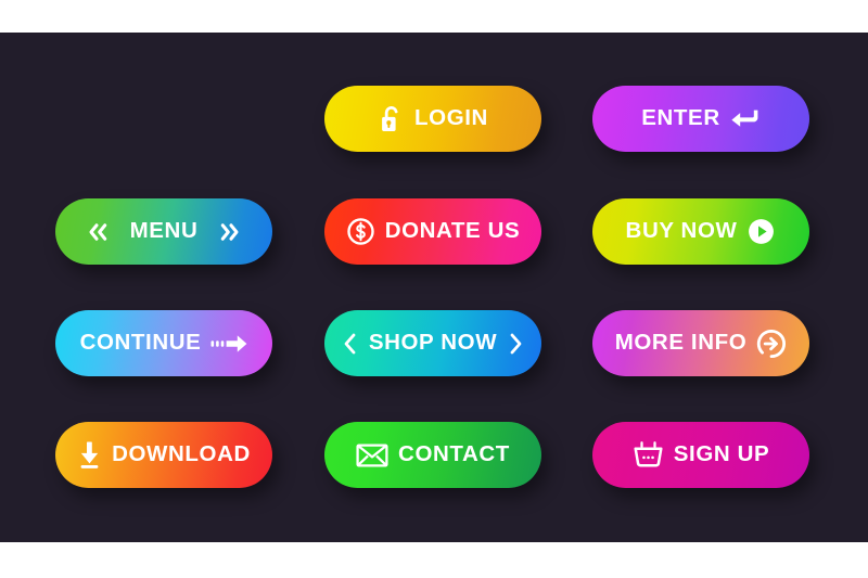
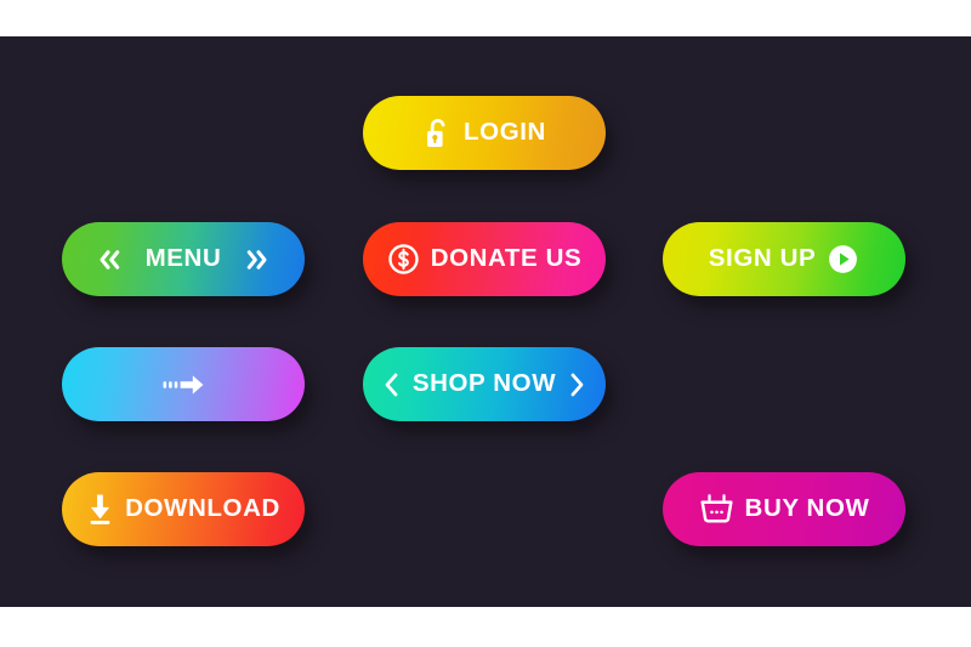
  LOGIN
- ENTER
  MENU
  DONATE US
- BUY NOW
+ SIGN UP
- CONTINUE
  SHOP NOW
- MORE INFO
  DOWNLOAD
- CONTACT
- SIGN UP
+ BUY NOW
